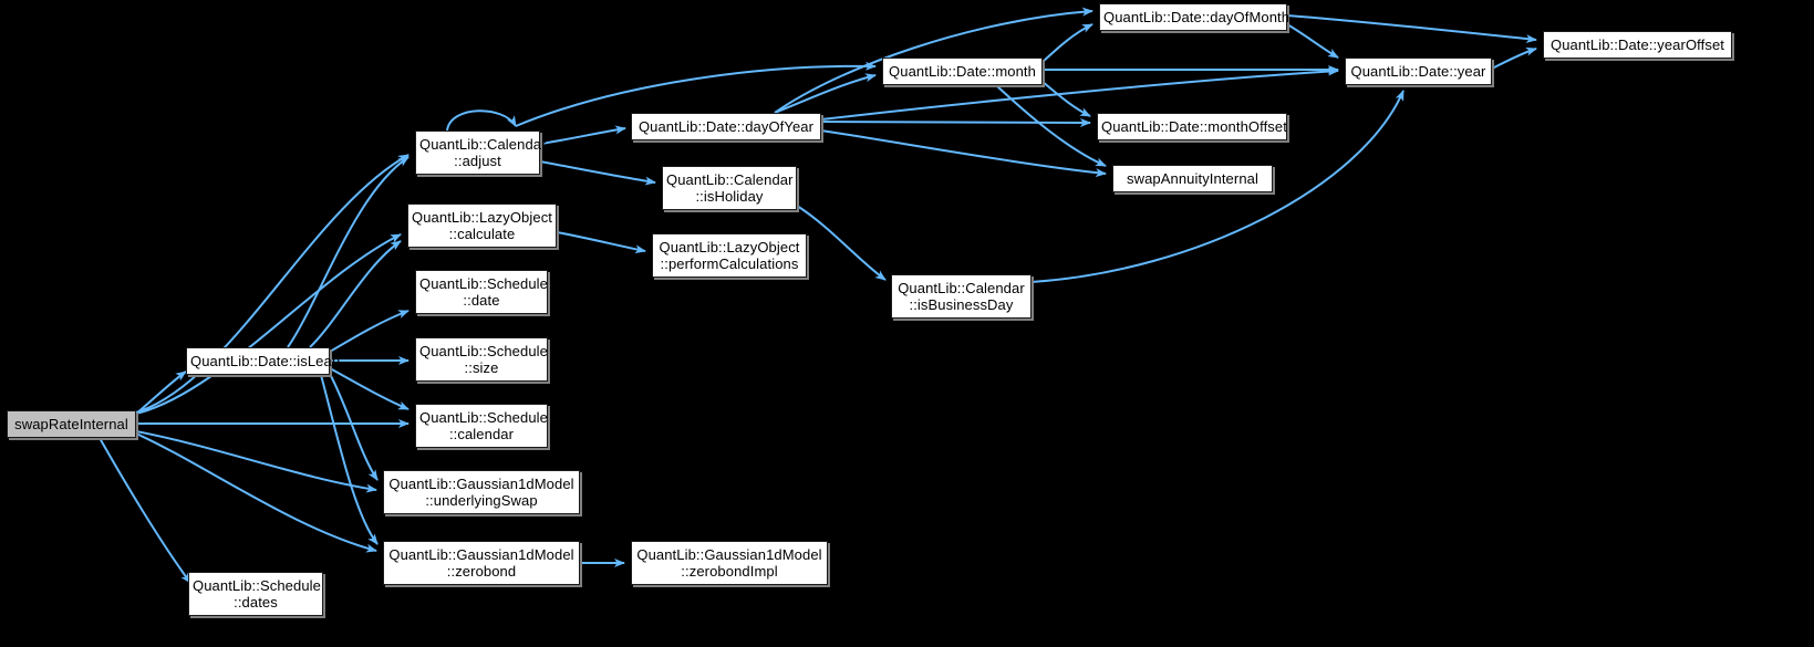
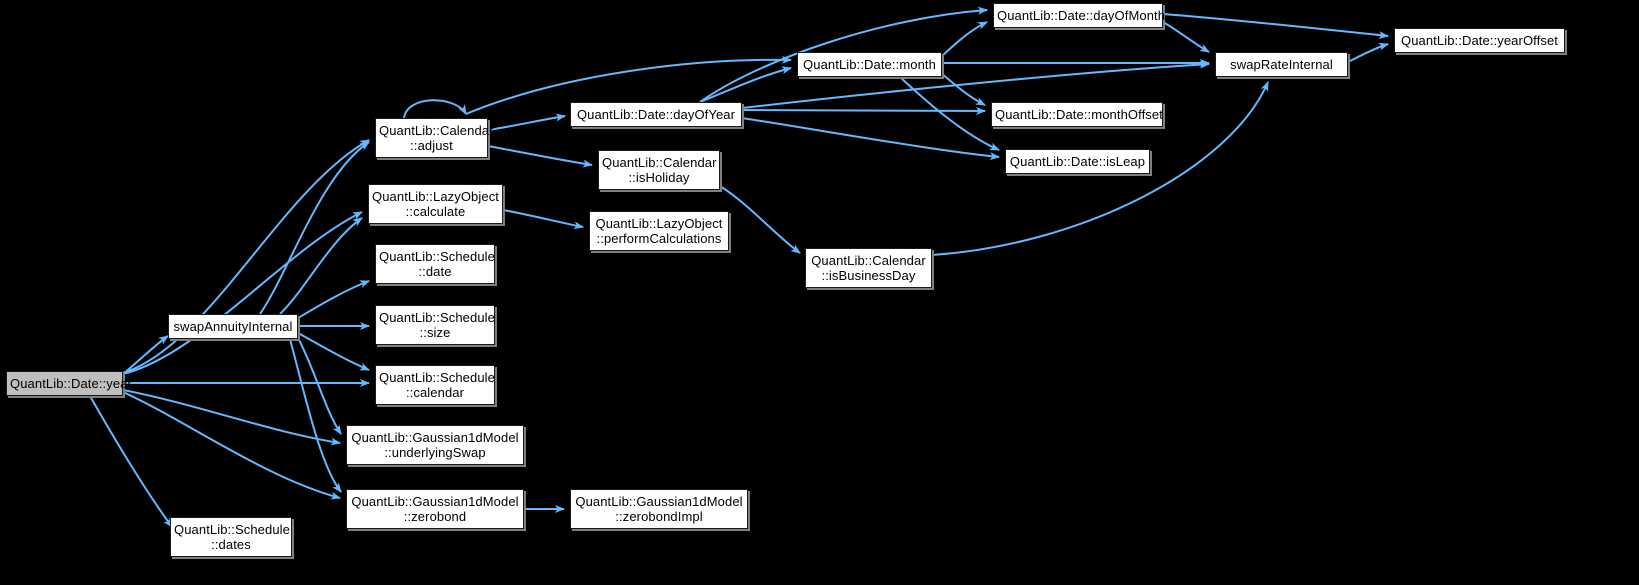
- swapRateInternal
+ QuantLib::Date::year
- QuantLib::Date::isLeap
+ swapAnnuityInternal
  QuantLib::Calendar
  ::adjust
  QuantLib::LazyObject
  ::calculate
  QuantLib::Schedule
  ::date
  QuantLib::Schedule
  ::size
  QuantLib::Schedule
  ::calendar
  QuantLib::Gaussian1dModel
  ::underlyingSwap
  QuantLib::Gaussian1dModel
  ::zerobond
  QuantLib::Schedule
  ::dates
  QuantLib::Gaussian1dModel
  ::zerobondImpl
  QuantLib::Calendar
  ::isHoliday
  QuantLib::LazyObject
  ::performCalculations
  QuantLib::Calendar
  ::isBusinessDay
  QuantLib::Date::dayOfYear
  QuantLib::Date::month
  QuantLib::Date::dayOfMonth
  QuantLib::Date::monthOffset
- swapAnnuityInternal
+ QuantLib::Date::isLeap
- QuantLib::Date::year
+ swapRateInternal
  QuantLib::Date::yearOffset
